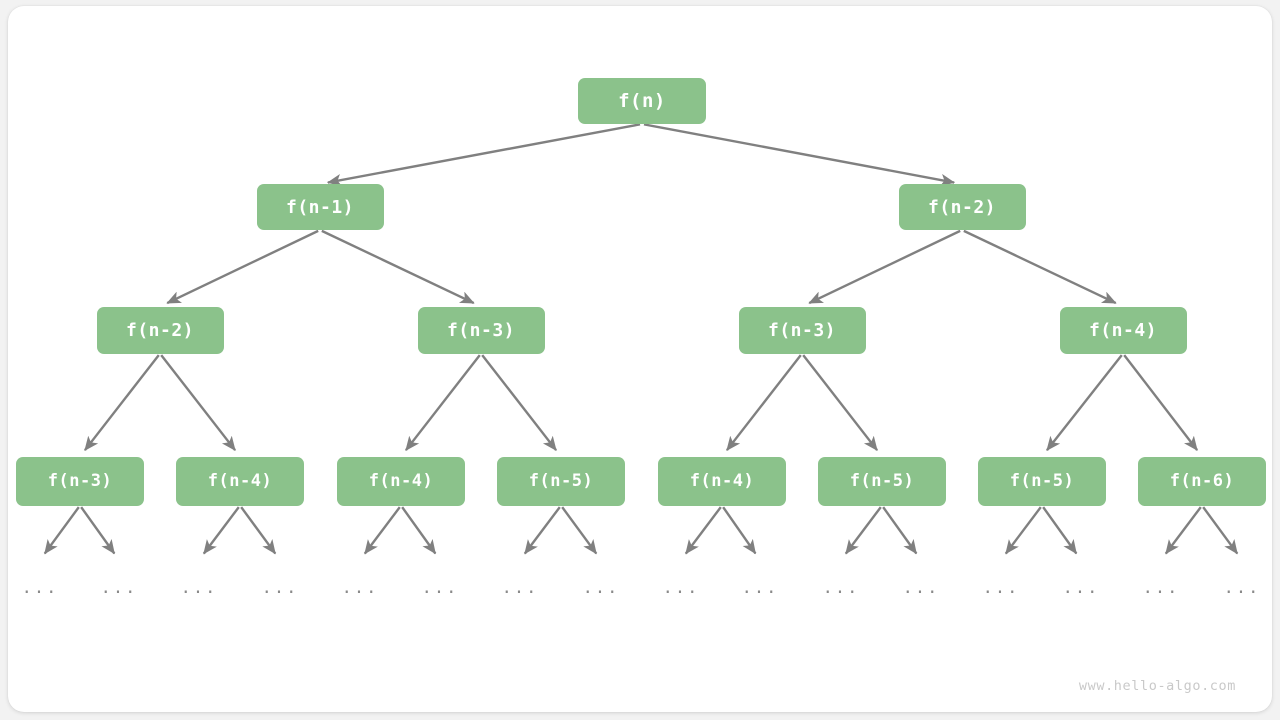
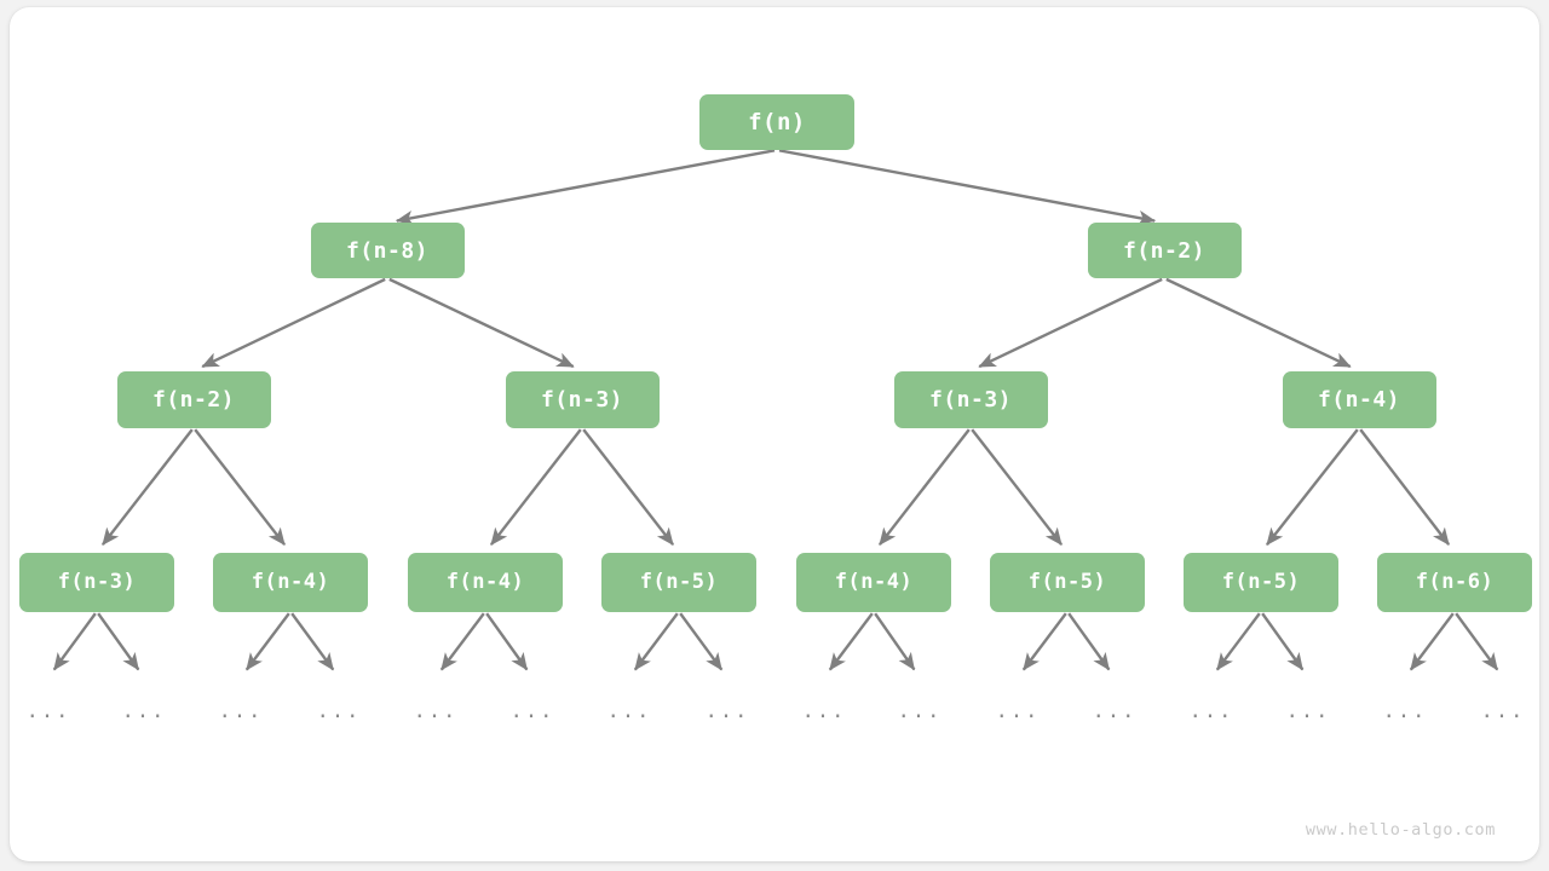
  f(n)
- f(n-1)
+ f(n-8)
  f(n-2)
  f(n-2)
  f(n-3)
  f(n-3)
  f(n-4)
  f(n-3)
  f(n-4)
  f(n-4)
  f(n-5)
  f(n-4)
  f(n-5)
  f(n-5)
  f(n-6)
  ...
  ...
  ...
  ...
  ...
  ...
  ...
  ...
  ...
  ...
  ...
  ...
  ...
  ...
  ...
  ...
  www.hello-algo.com
